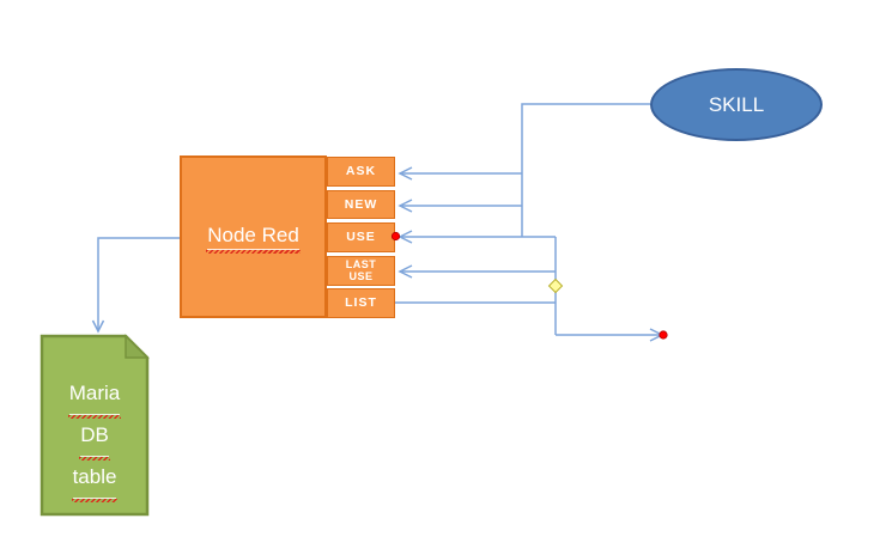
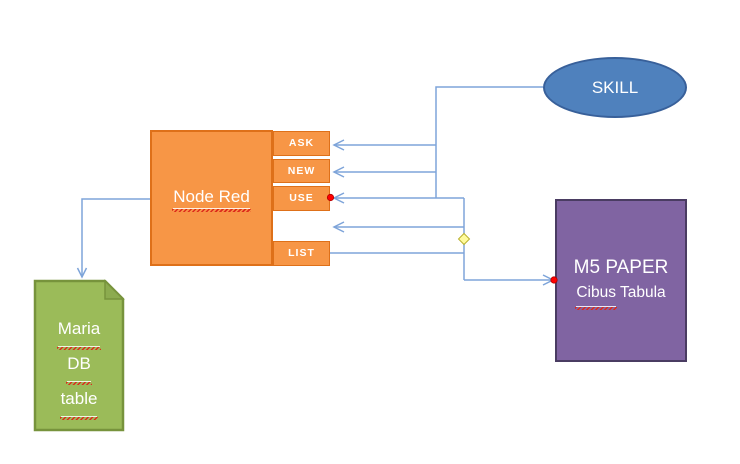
  SKILL
  Node Red
  ASK
  NEW
  USE
- LAST USE
  LIST
+ M5 PAPER
+ Cibus Tabula
  Maria
  DB
  table
